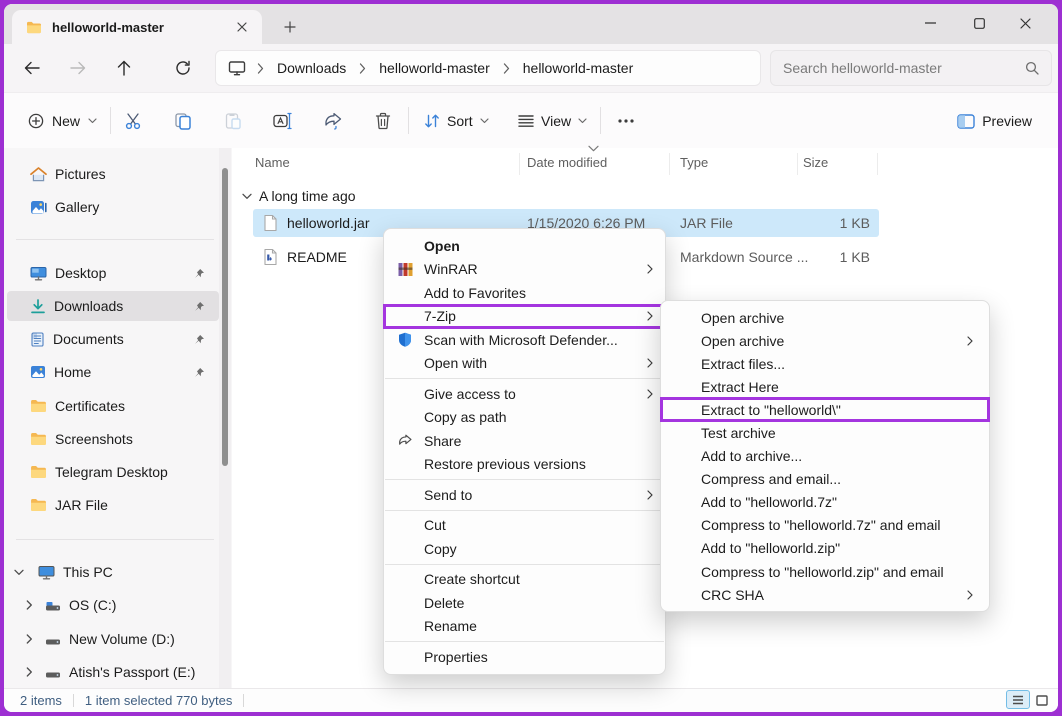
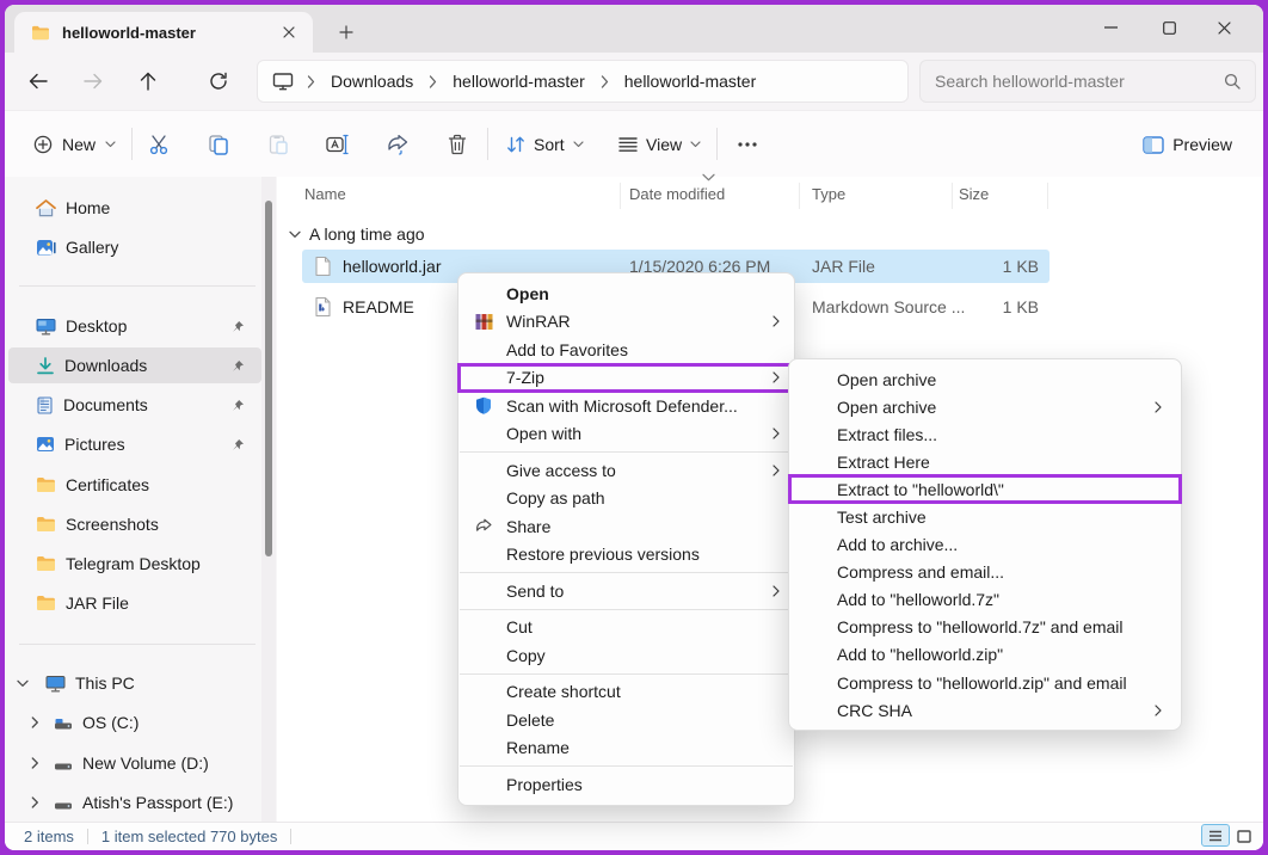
  helloworld-master
  Downloads
  helloworld-master
  helloworld-master
  Search helloworld-master
  New
  Sort
  View
  Preview
- Pictures
+ Home
  Gallery
  Desktop
  Downloads
  Documents
- Home
+ Pictures
  Certificates
  Screenshots
  Telegram Desktop
  JAR File
  This PC
  OS (C:)
  New Volume (D:)
  Atish's Passport (E:)
  Name
  Date modified
  Type
  Size
  A long time ago
  helloworld.jar
  1/15/2020 6:26 PM
  JAR File
  1 KB
  README
  Markdown Source ...
  1 KB
  Open
  WinRAR
  Add to Favorites
  7-Zip
  Scan with Microsoft Defender...
  Open with
  Give access to
  Copy as path
  Share
  Restore previous versions
  Send to
  Cut
  Copy
  Create shortcut
  Delete
  Rename
  Properties
  Open archive
  Open archive
  Extract files...
  Extract Here
  Extract to "helloworld\"
  Test archive
  Add to archive...
  Compress and email...
  Add to "helloworld.7z"
  Compress to "helloworld.7z" and email
  Add to "helloworld.zip"
  Compress to "helloworld.zip" and email
  CRC SHA
  2 items
  1 item selected 770 bytes
